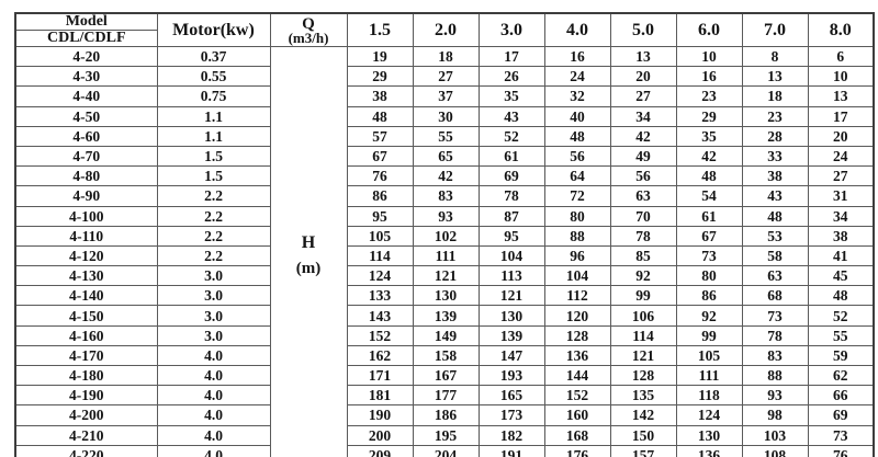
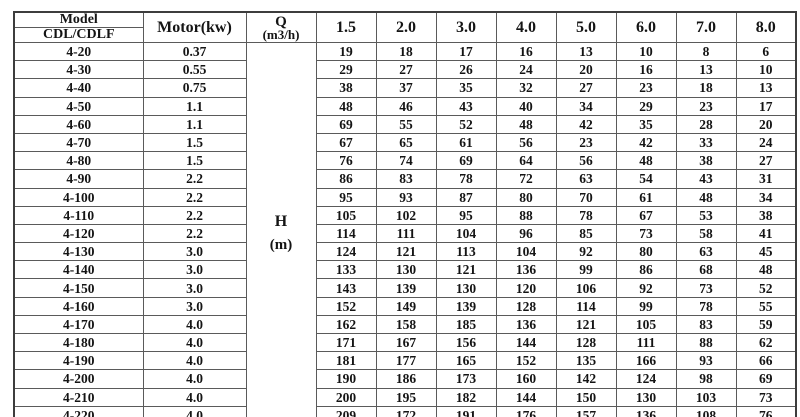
  Model	Motor(kw)	Q (m3/h)	1.5	2.0	3.0	4.0	5.0	6.0	7.0	8.0
  CDL/CDLF
  4-20	0.37	H(m)	19	18	17	16	13	10	8	6
  4-30	0.55	29	27	26	24	20	16	13	10
  4-40	0.75	38	37	35	32	27	23	18	13
- 4-50	1.1	48	30	43	40	34	29	23	17
+ 4-50	1.1	48	46	43	40	34	29	23	17
- 4-60	1.1	57	55	52	48	42	35	28	20
+ 4-60	1.1	69	55	52	48	42	35	28	20
- 4-70	1.5	67	65	61	56	49	42	33	24
+ 4-70	1.5	67	65	61	56	23	42	33	24
- 4-80	1.5	76	42	69	64	56	48	38	27
+ 4-80	1.5	76	74	69	64	56	48	38	27
  4-90	2.2	86	83	78	72	63	54	43	31
  4-100	2.2	95	93	87	80	70	61	48	34
  4-110	2.2	105	102	95	88	78	67	53	38
  4-120	2.2	114	111	104	96	85	73	58	41
  4-130	3.0	124	121	113	104	92	80	63	45
- 4-140	3.0	133	130	121	112	99	86	68	48
+ 4-140	3.0	133	130	121	136	99	86	68	48
  4-150	3.0	143	139	130	120	106	92	73	52
  4-160	3.0	152	149	139	128	114	99	78	55
- 4-170	4.0	162	158	147	136	121	105	83	59
+ 4-170	4.0	162	158	185	136	121	105	83	59
- 4-180	4.0	171	167	193	144	128	111	88	62
+ 4-180	4.0	171	167	156	144	128	111	88	62
- 4-190	4.0	181	177	165	152	135	118	93	66
+ 4-190	4.0	181	177	165	152	135	166	93	66
  4-200	4.0	190	186	173	160	142	124	98	69
- 4-210	4.0	200	195	182	168	150	130	103	73
+ 4-210	4.0	200	195	182	144	150	130	103	73
- 4-220	4.0	209	204	191	176	157	136	108	76
+ 4-220	4.0	209	172	191	176	157	136	108	76
